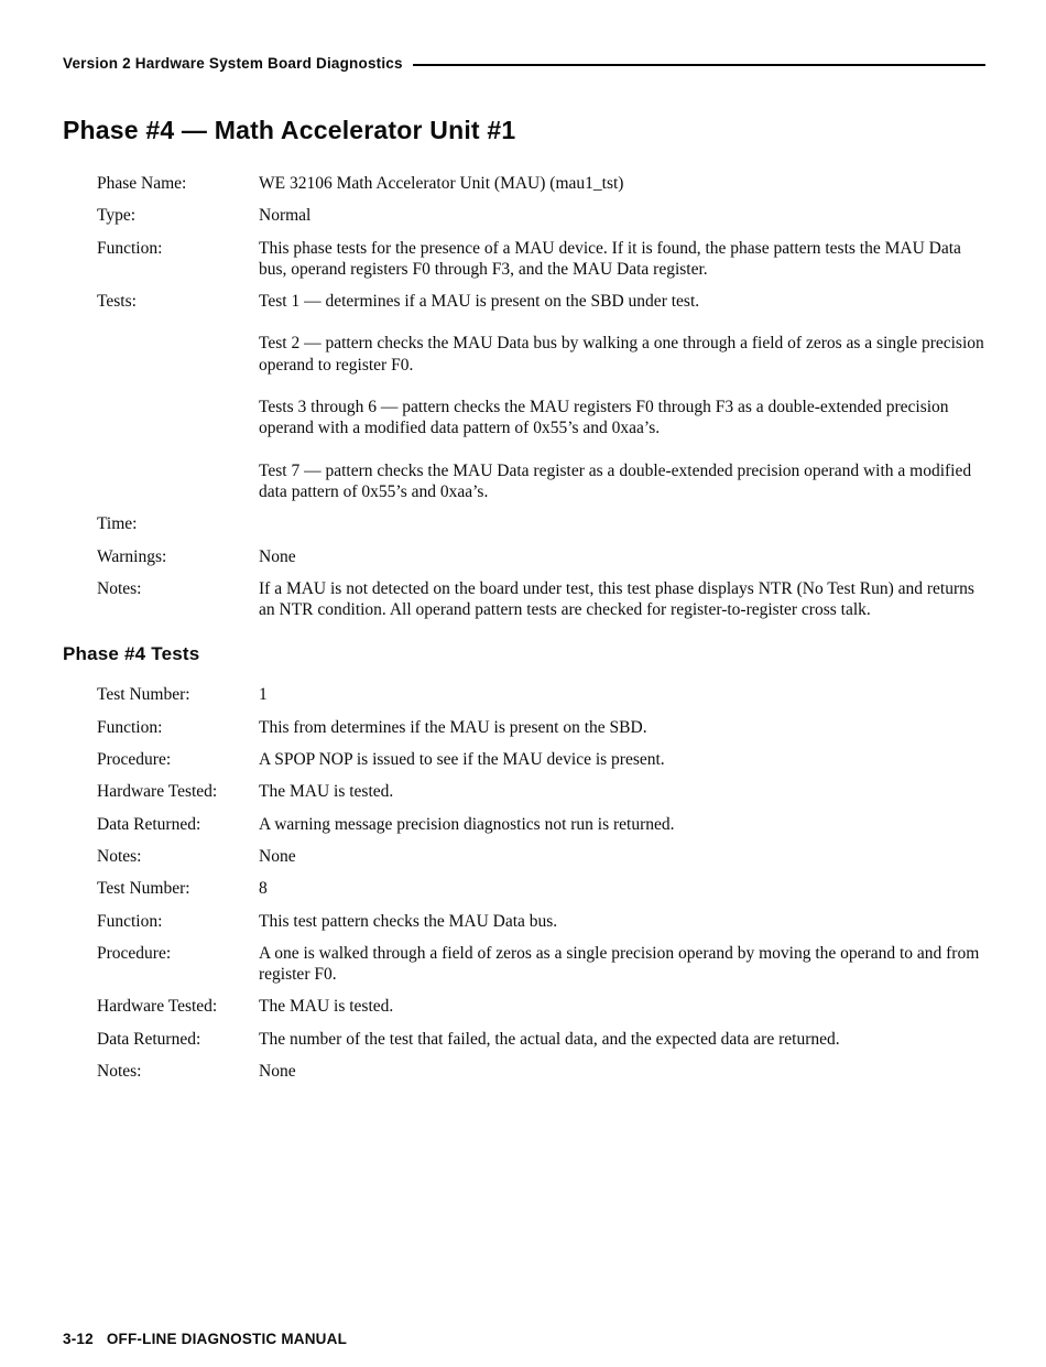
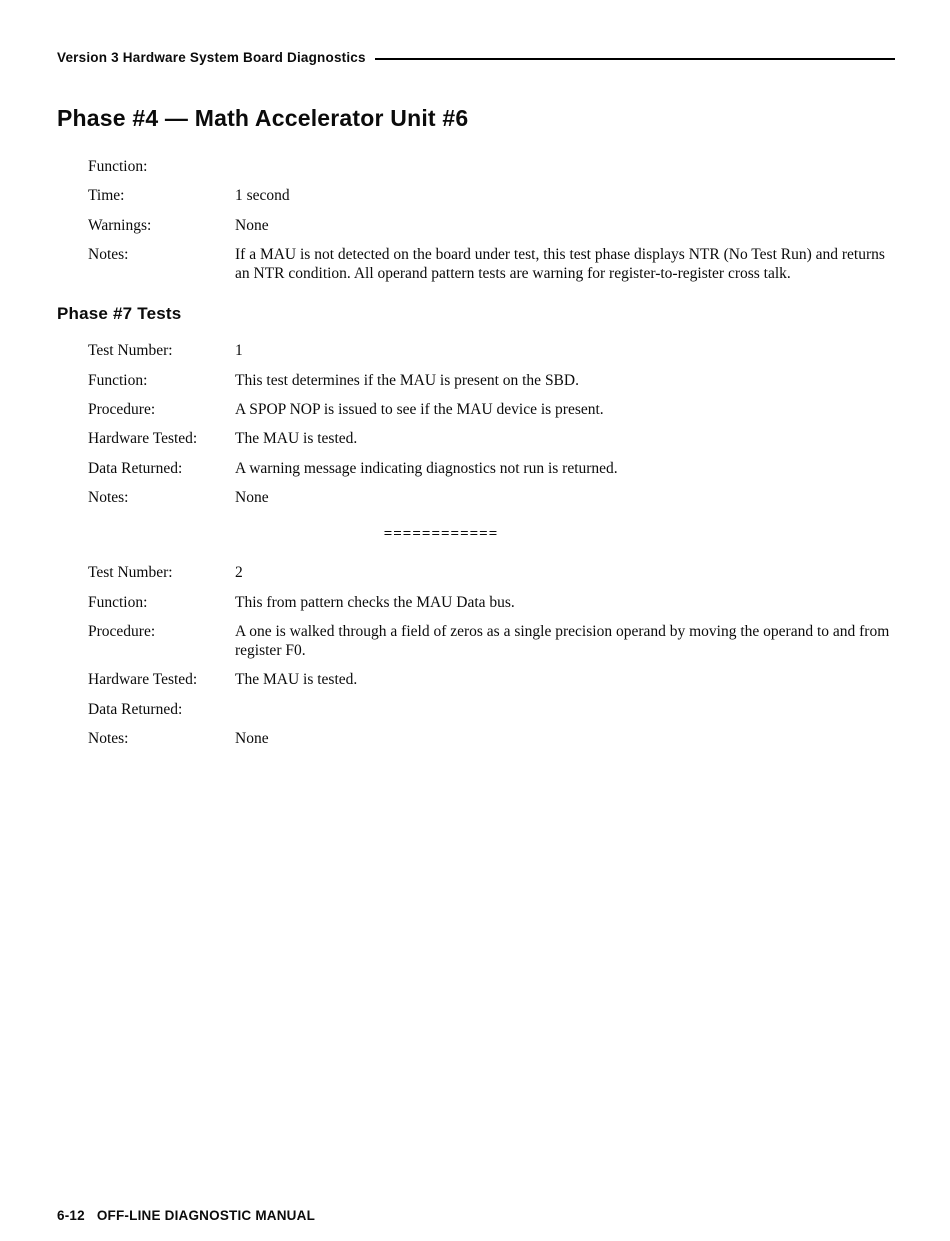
- Version 2 Hardware System Board Diagnostics
+ Version 3 Hardware System Board Diagnostics
- Phase #4 — Math Accelerator Unit #1
+ Phase #4 — Math Accelerator Unit #6
- Phase Name:
- WE 32106 Math Accelerator Unit (MAU) (mau1_tst)
- Type:
- Normal
  Function:
- This phase tests for the presence of a MAU device. If it is found, the phase pattern tests the MAU Data bus, operand registers F0 through F3, and the MAU Data register.
- Tests:
- Test 1 — determines if a MAU is present on the SBD under test.
- Test 2 — pattern checks the MAU Data bus by walking a one through a field of zeros as a single precision operand to register F0.
- Tests 3 through 6 — pattern checks the MAU registers F0 through F3 as a double-extended precision operand with a modified data pattern of 0x55’s and 0xaa’s.
- Test 7 — pattern checks the MAU Data register as a double-extended precision operand with a modified data pattern of 0x55’s and 0xaa’s.
  Time:
+ 1 second
  Warnings:
  None
  Notes:
- If a MAU is not detected on the board under test, this test phase displays NTR (No Test Run) and returns an NTR condition. All operand pattern tests are checked for register-to-register cross talk.
+ If a MAU is not detected on the board under test, this test phase displays NTR (No Test Run) and returns an NTR condition. All operand pattern tests are warning for register-to-register cross talk.
- Phase #4 Tests
+ Phase #7 Tests
  Test Number:
  1
  Function:
- This from determines if the MAU is present on the SBD.
+ This test determines if the MAU is present on the SBD.
  Procedure:
  A SPOP NOP is issued to see if the MAU device is present.
  Hardware Tested:
  The MAU is tested.
  Data Returned:
- A warning message precision diagnostics not run is returned.
+ A warning message indicating diagnostics not run is returned.
  Notes:
  None
+ ============
  Test Number:
- 8
+ 2
  Function:
- This test pattern checks the MAU Data bus.
+ This from pattern checks the MAU Data bus.
  Procedure:
  A one is walked through a field of zeros as a single precision operand by moving the operand to and from register F0.
  Hardware Tested:
  The MAU is tested.
  Data Returned:
- The number of the test that failed, the actual data, and the expected data are returned.
  Notes:
  None
- 3-12 OFF-LINE DIAGNOSTIC MANUAL
+ 6-12 OFF-LINE DIAGNOSTIC MANUAL
